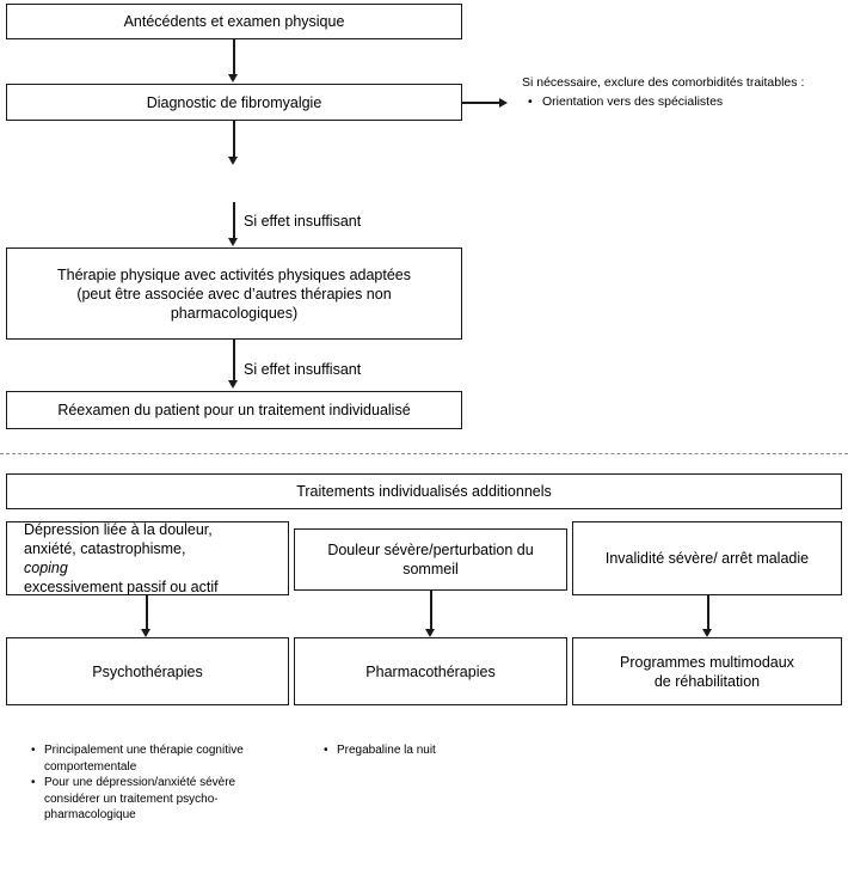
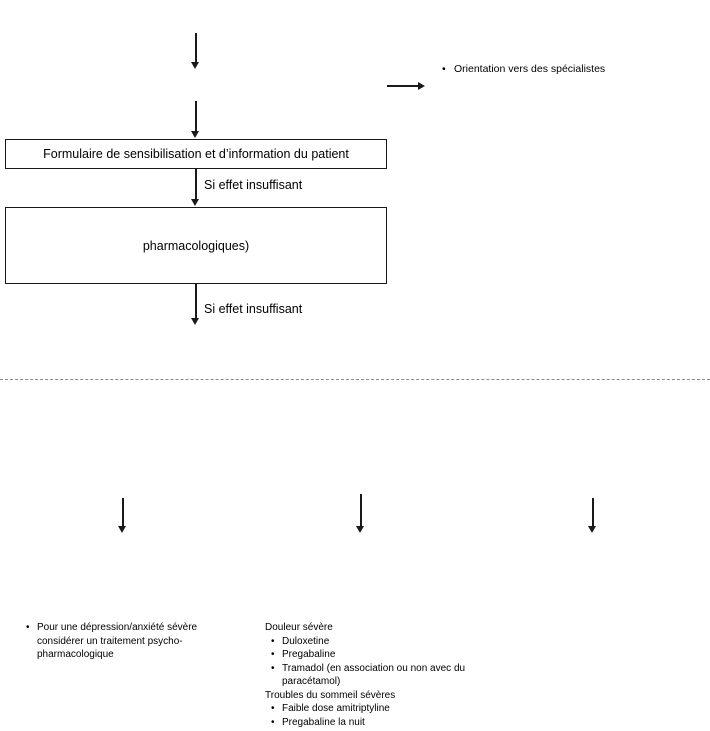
- Antécédents et examen physique
- Diagnostic de fibromyalgie
- Si nécessaire, exclure des comorbidités traitables :
  Orientation vers des spécialistes
+ Formulaire de sensibilisation et d’information du patient
  Si effet insuffisant
- Thérapie physique avec activités physiques adaptées
- (peut être associée avec d’autres thérapies non
  pharmacologiques)
  Si effet insuffisant
- Réexamen du patient pour un traitement individualisé
- Traitements individualisés additionnels
- Dépression liée à la douleur,
- anxiété, catastrophisme,
- coping
- excessivement passif ou actif
- Douleur sévère/perturbation du
- sommeil
- Invalidité sévère/ arrêt maladie
- Psychothérapies
- Pharmacothérapies
- Programmes multimodaux
- de réhabilitation
- Principalement une thérapie cognitive comportementale
  Pour une dépression/anxiété sévère considérer un traitement psycho-pharmacologique
+ Douleur sévère
+ Duloxetine
+ Pregabaline
+ Tramadol (en association ou non avec du paracétamol)
+ Troubles du sommeil sévères
+ Faible dose amitriptyline
  Pregabaline la nuit
